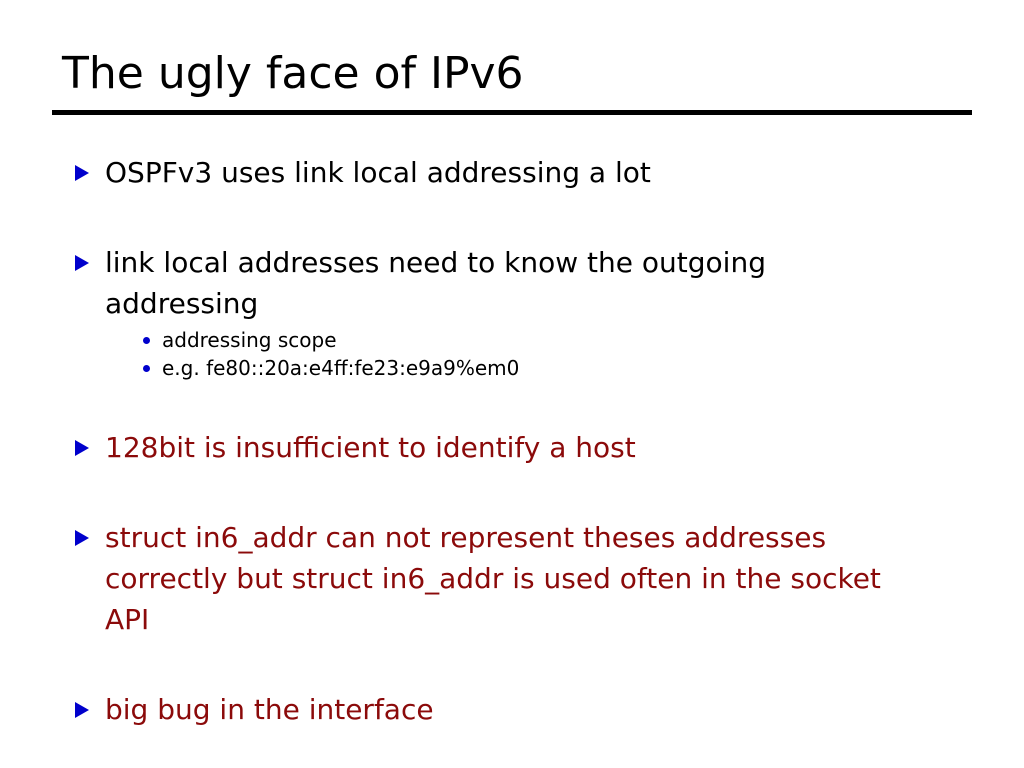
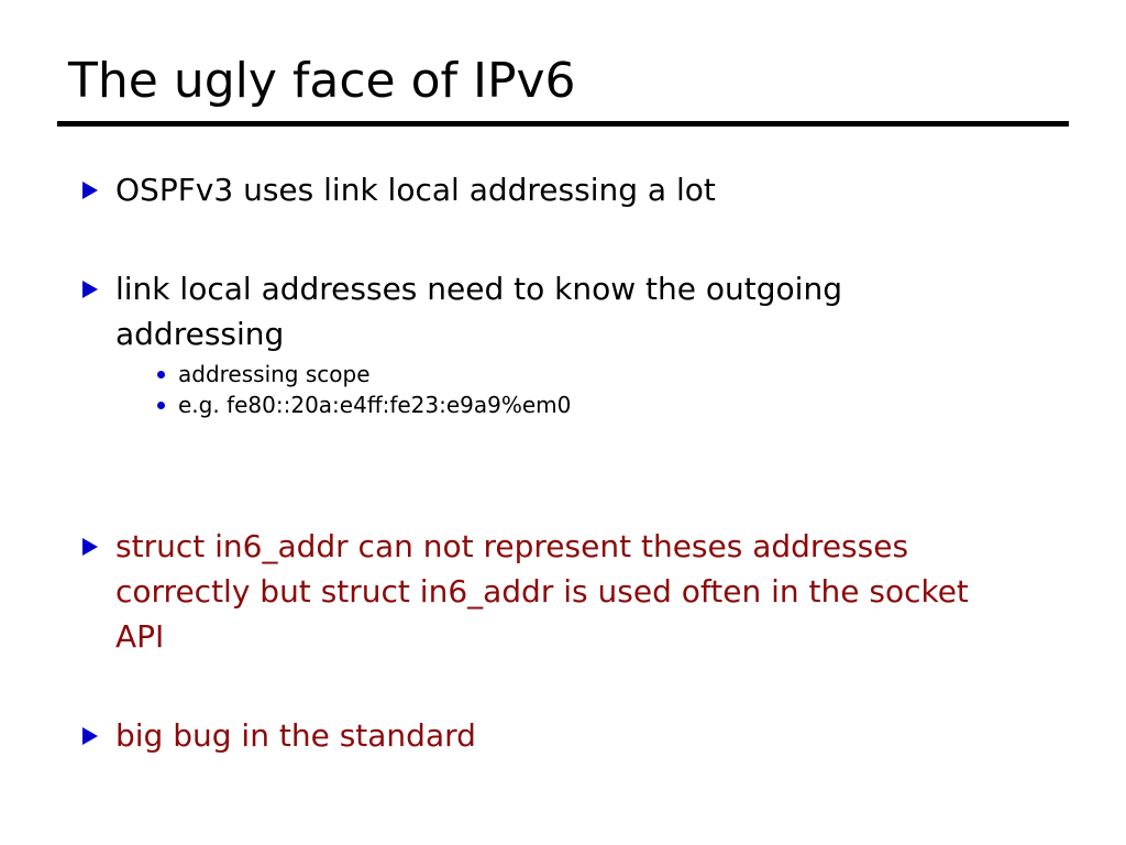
  The ugly face of IPv6
  OSPFv3 uses link local addressing a lot
  link local addresses need to know the outgoing addressing
  addressing scope
  e.g. fe80::20a:e4ff:fe23:e9a9%em0
- 128bit is insufficient to identify a host
  struct in6_addr can not represent theses addresses correctly but struct in6_addr is used often in the socket API
- big bug in the interface
+ big bug in the standard
